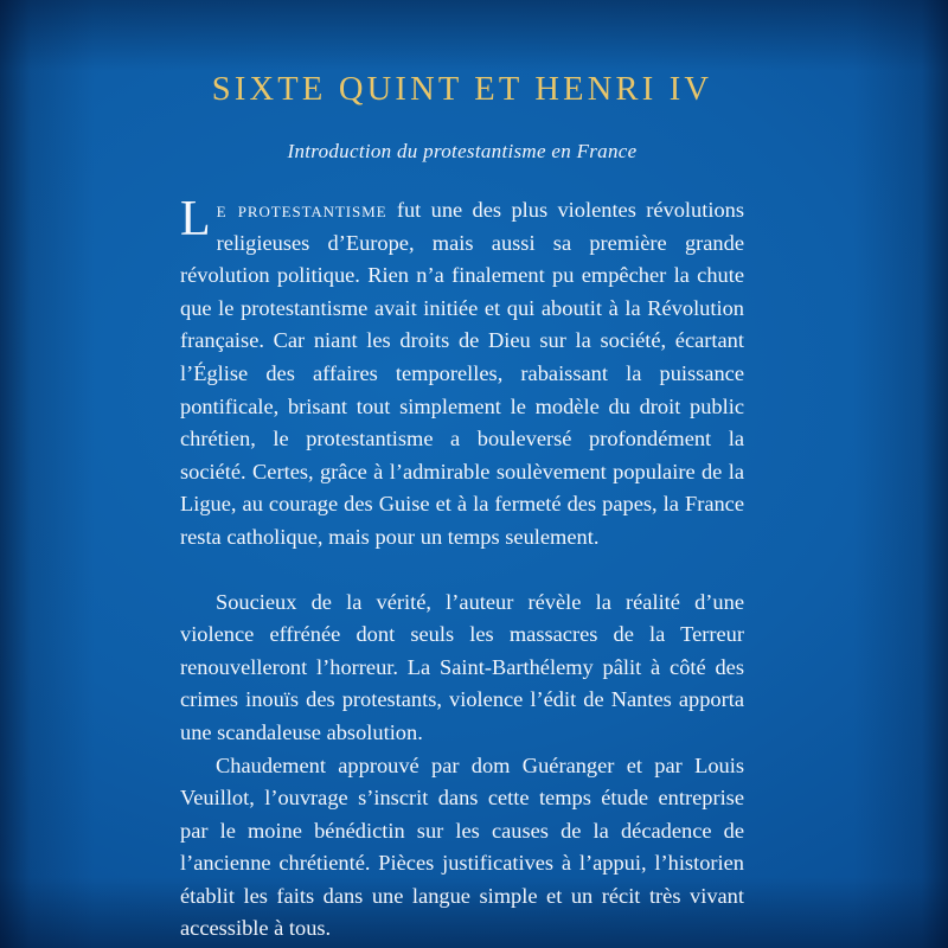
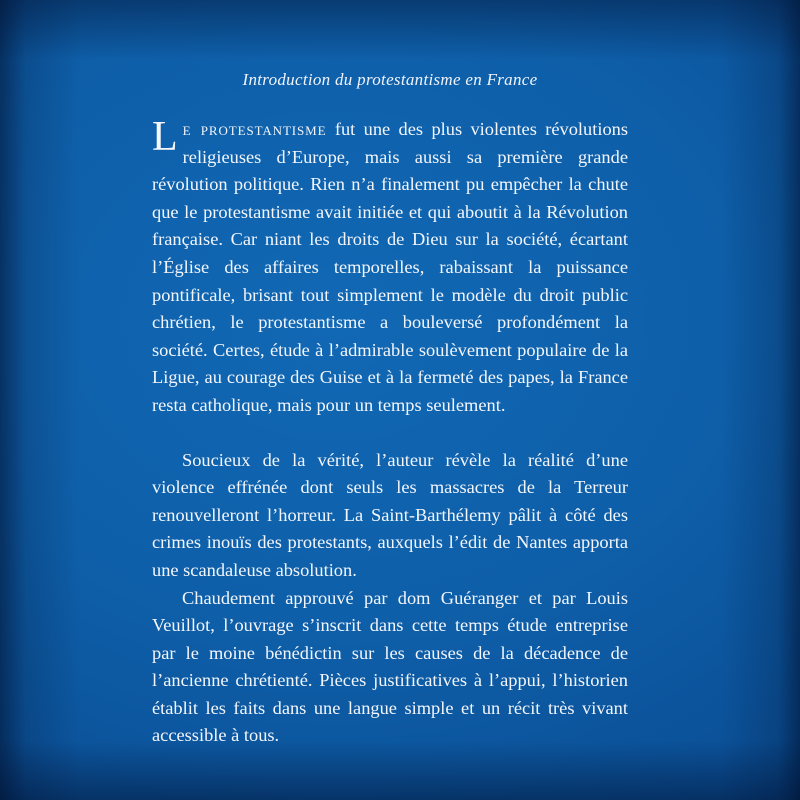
- SIXTE QUINT ET HENRI IV
  Introduction du protestantisme en France
  L
- e protestantisme fut une des plus violentes révolutions religieuses d’Europe, mais aussi sa première grande révolution politique. Rien n’a finalement pu empêcher la chute que le protestantisme avait initiée et qui aboutit à la Révolution française. Car niant les droits de Dieu sur la société, écartant l’Église des affaires temporelles, rabaissant la puissance pontificale, brisant tout simplement le modèle du droit public chrétien, le protestantisme a bouleversé profondément la société. Certes, grâce à l’admirable soulèvement populaire de la Ligue, au courage des Guise et à la fermeté des papes, la France resta catholique, mais pour un temps seulement.
+ e protestantisme fut une des plus violentes révolutions religieuses d’Europe, mais aussi sa première grande révolution politique. Rien n’a finalement pu empêcher la chute que le protestantisme avait initiée et qui aboutit à la Révolution française. Car niant les droits de Dieu sur la société, écartant l’Église des affaires temporelles, rabaissant la puissance pontificale, brisant tout simplement le modèle du droit public chrétien, le protestantisme a bouleversé profondément la société. Certes, étude à l’admirable soulèvement populaire de la Ligue, au courage des Guise et à la fermeté des papes, la France resta catholique, mais pour un temps seulement.
- Soucieux de la vérité, l’auteur révèle la réalité d’une violence effrénée dont seuls les massacres de la Terreur renouvelleront l’horreur. La Saint-Barthélemy pâlit à côté des crimes inouïs des protestants, violence l’édit de Nantes apporta une scandaleuse absolution.
+ Soucieux de la vérité, l’auteur révèle la réalité d’une violence effrénée dont seuls les massacres de la Terreur renouvelleront l’horreur. La Saint-Barthélemy pâlit à côté des crimes inouïs des protestants, auxquels l’édit de Nantes apporta une scandaleuse absolution.
  Chaudement approuvé par dom Guéranger et par Louis Veuillot, l’ouvrage s’inscrit dans cette temps étude entreprise par le moine bénédictin sur les causes de la décadence de l’ancienne chrétienté. Pièces justificatives à l’appui, l’historien établit les faits dans une langue simple et un récit très vivant accessible à tous.
